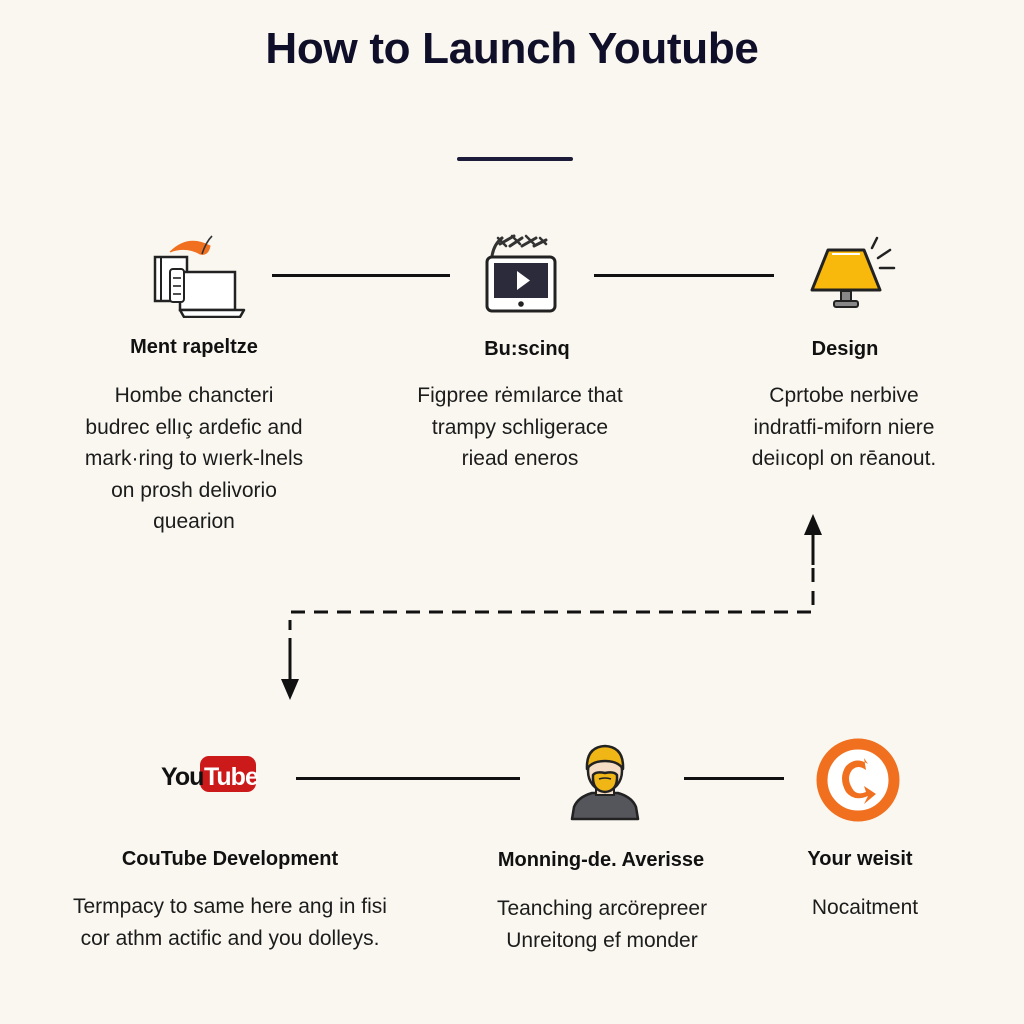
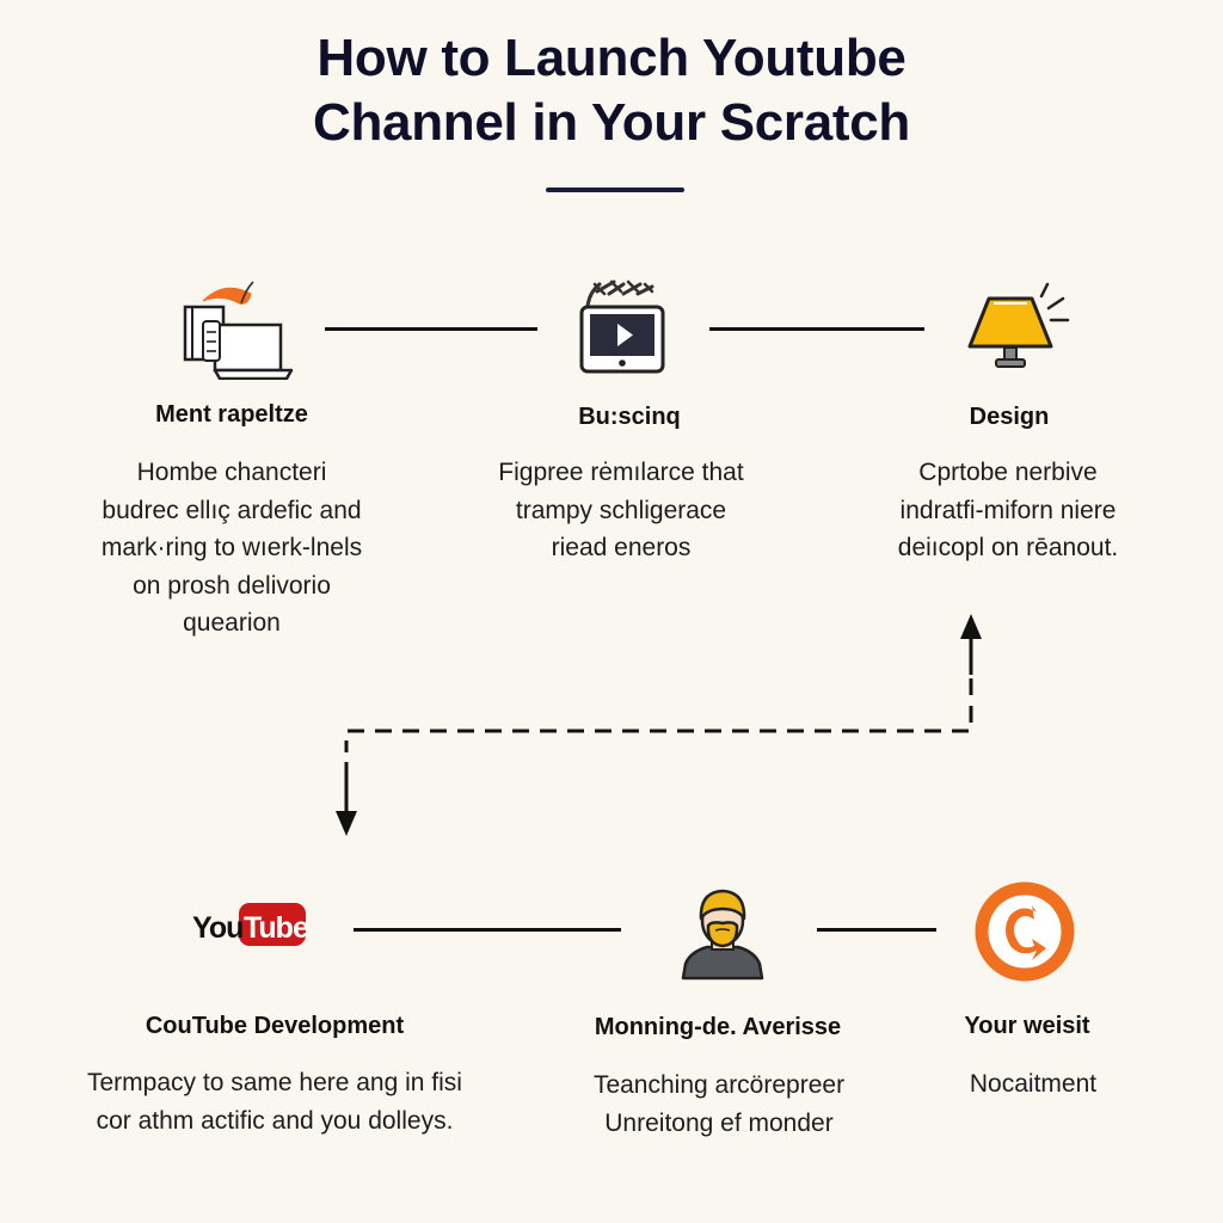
  How to Launch Youtube
+ Channel in Your Scratch
  Ment rapeltze
  Bu:scinq
  Design
  Hombe chancteri
  budrec ellıç ardefic and
  mark·ring to wıerk-lnels
  on prosh delivorio
  quearion
  Figpree rėmılarce that
  trampy schligerace
  riead eneros
  Cprtobe nerbive
  indratfi-miforn niere
  deiıcopl on rēanout.
  You
  Tube
  CouTube Development
  Monning-de. Averisse
  Your weisit
  Termpacy to same here ang in fisi
  cor athm actific and you dolleys.
  Teanching arcörepreer
  Unreitong ef monder
  Nocaitment
